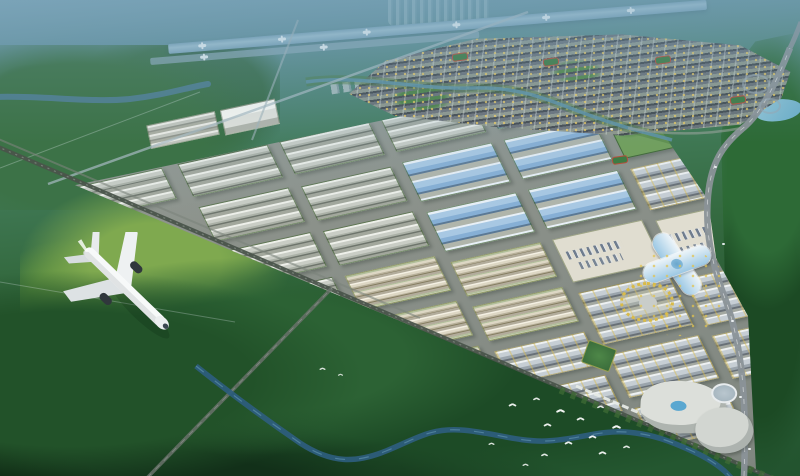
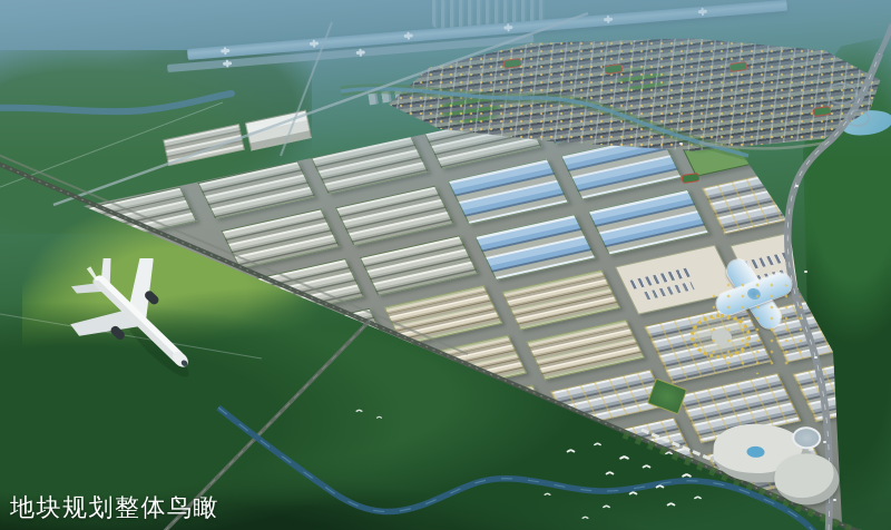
+ 地块规划整体鸟瞰
